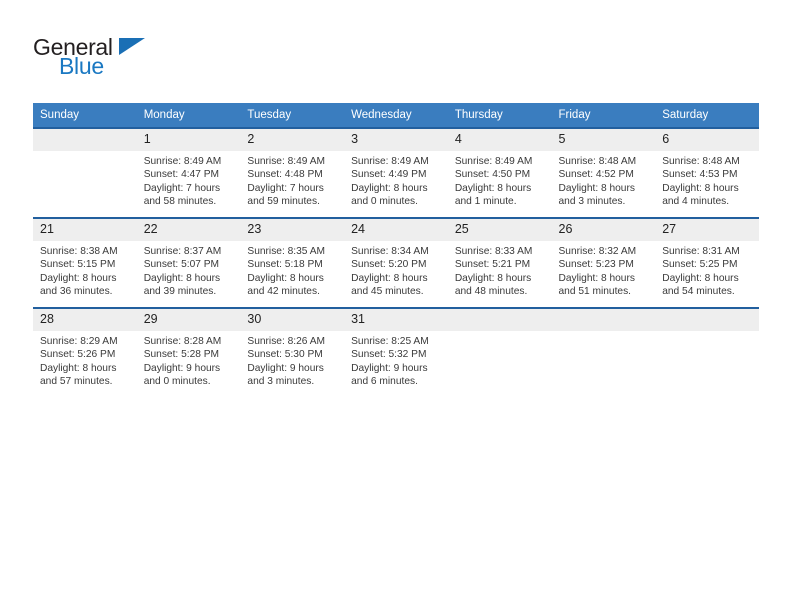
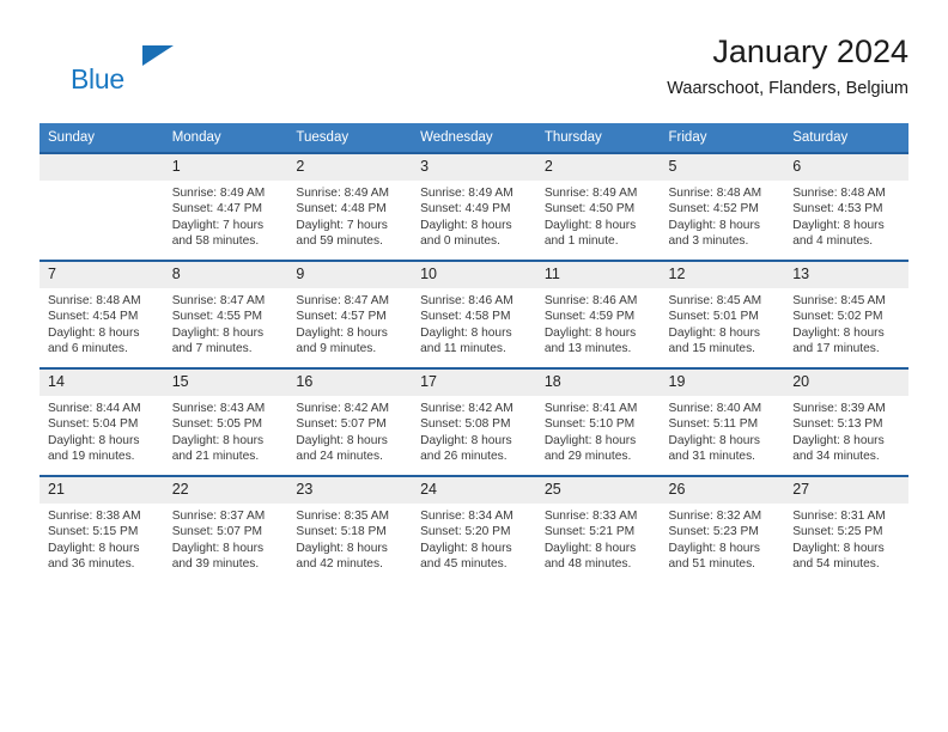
- General
  Blue
+ January 2024
+ Waarschoot, Flanders, Belgium
  Sunday	Monday	Tuesday	Wednesday	Thursday	Friday	Saturday
- 	1Sunrise: 8:49 AMSunset: 4:47 PMDaylight: 7 hoursand 58 minutes.	2Sunrise: 8:49 AMSunset: 4:48 PMDaylight: 7 hoursand 59 minutes.	3Sunrise: 8:49 AMSunset: 4:49 PMDaylight: 8 hoursand 0 minutes.	4Sunrise: 8:49 AMSunset: 4:50 PMDaylight: 8 hoursand 1 minute.	5Sunrise: 8:48 AMSunset: 4:52 PMDaylight: 8 hoursand 3 minutes.	6Sunrise: 8:48 AMSunset: 4:53 PMDaylight: 8 hoursand 4 minutes.
+ 	1Sunrise: 8:49 AMSunset: 4:47 PMDaylight: 7 hoursand 58 minutes.	2Sunrise: 8:49 AMSunset: 4:48 PMDaylight: 7 hoursand 59 minutes.	3Sunrise: 8:49 AMSunset: 4:49 PMDaylight: 8 hoursand 0 minutes.	2Sunrise: 8:49 AMSunset: 4:50 PMDaylight: 8 hoursand 1 minute.	5Sunrise: 8:48 AMSunset: 4:52 PMDaylight: 8 hoursand 3 minutes.	6Sunrise: 8:48 AMSunset: 4:53 PMDaylight: 8 hoursand 4 minutes.
+ 7Sunrise: 8:48 AMSunset: 4:54 PMDaylight: 8 hoursand 6 minutes.	8Sunrise: 8:47 AMSunset: 4:55 PMDaylight: 8 hoursand 7 minutes.	9Sunrise: 8:47 AMSunset: 4:57 PMDaylight: 8 hoursand 9 minutes.	10Sunrise: 8:46 AMSunset: 4:58 PMDaylight: 8 hoursand 11 minutes.	11Sunrise: 8:46 AMSunset: 4:59 PMDaylight: 8 hoursand 13 minutes.	12Sunrise: 8:45 AMSunset: 5:01 PMDaylight: 8 hoursand 15 minutes.	13Sunrise: 8:45 AMSunset: 5:02 PMDaylight: 8 hoursand 17 minutes.
+ 14Sunrise: 8:44 AMSunset: 5:04 PMDaylight: 8 hoursand 19 minutes.	15Sunrise: 8:43 AMSunset: 5:05 PMDaylight: 8 hoursand 21 minutes.	16Sunrise: 8:42 AMSunset: 5:07 PMDaylight: 8 hoursand 24 minutes.	17Sunrise: 8:42 AMSunset: 5:08 PMDaylight: 8 hoursand 26 minutes.	18Sunrise: 8:41 AMSunset: 5:10 PMDaylight: 8 hoursand 29 minutes.	19Sunrise: 8:40 AMSunset: 5:11 PMDaylight: 8 hoursand 31 minutes.	20Sunrise: 8:39 AMSunset: 5:13 PMDaylight: 8 hoursand 34 minutes.
  21Sunrise: 8:38 AMSunset: 5:15 PMDaylight: 8 hoursand 36 minutes.	22Sunrise: 8:37 AMSunset: 5:07 PMDaylight: 8 hoursand 39 minutes.	23Sunrise: 8:35 AMSunset: 5:18 PMDaylight: 8 hoursand 42 minutes.	24Sunrise: 8:34 AMSunset: 5:20 PMDaylight: 8 hoursand 45 minutes.	25Sunrise: 8:33 AMSunset: 5:21 PMDaylight: 8 hoursand 48 minutes.	26Sunrise: 8:32 AMSunset: 5:23 PMDaylight: 8 hoursand 51 minutes.	27Sunrise: 8:31 AMSunset: 5:25 PMDaylight: 8 hoursand 54 minutes.
- 28Sunrise: 8:29 AMSunset: 5:26 PMDaylight: 8 hoursand 57 minutes.	29Sunrise: 8:28 AMSunset: 5:28 PMDaylight: 9 hoursand 0 minutes.	30Sunrise: 8:26 AMSunset: 5:30 PMDaylight: 9 hoursand 3 minutes.	31Sunrise: 8:25 AMSunset: 5:32 PMDaylight: 9 hoursand 6 minutes.
